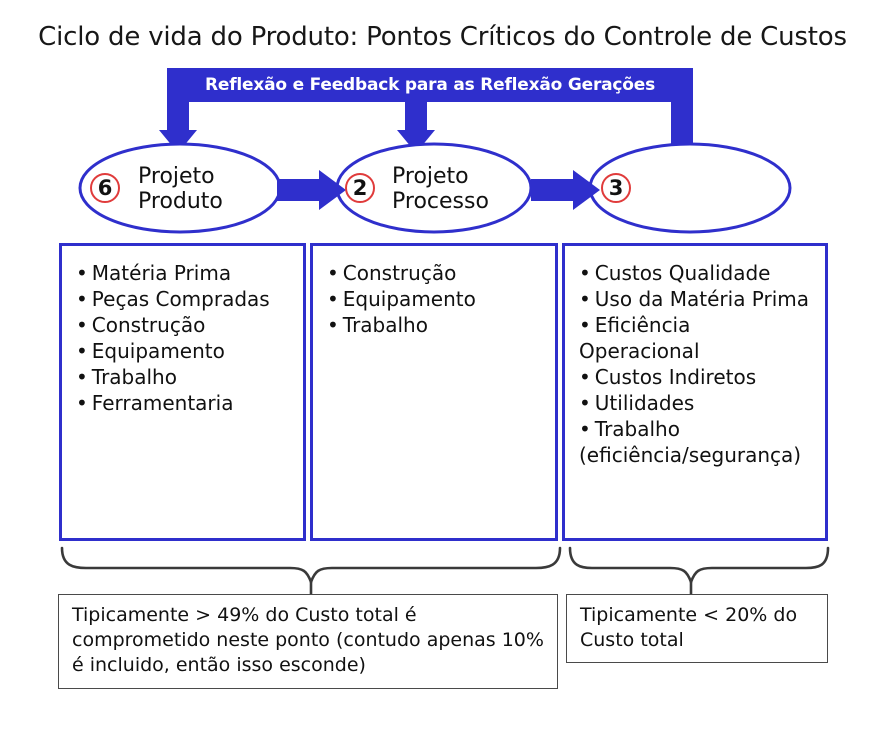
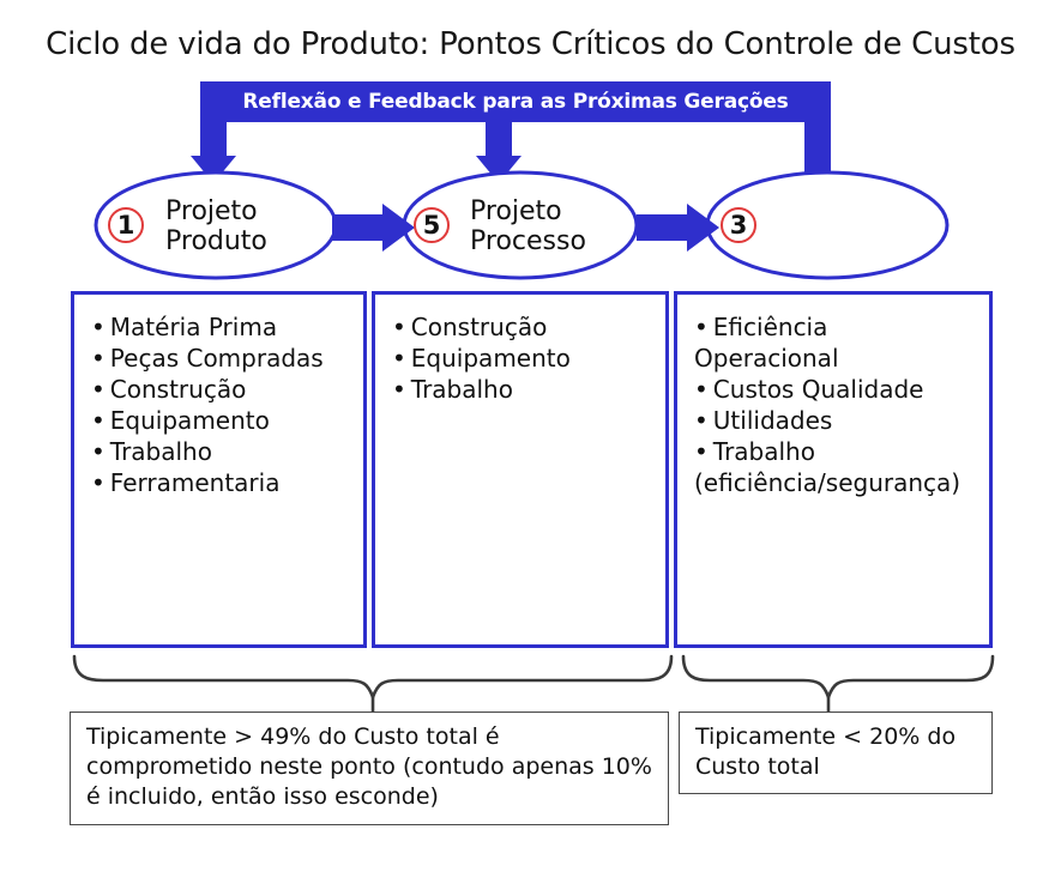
  Ciclo de vida do Produto: Pontos Críticos do Controle de Custos
- Reflexão e Feedback para as Reflexão Gerações
+ Reflexão e Feedback para as Próximas Gerações
- 6
+ 1
  Projeto
  Produto
- 2
+ 5
  Projeto
  Processo
  3
  • Matéria Prima
  • Peças Compradas
  • Construção
  • Equipamento
  • Trabalho
  • Ferramentaria
  • Construção
  • Equipamento
  • Trabalho
- • Custos Qualidade
+ • Eficiência Operacional
- • Uso da Matéria Prima
- • Eficiência Operacional
+ • Custos Qualidade
- • Custos Indiretos
  • Utilidades
  • Trabalho (eficiência/segurança)
  Tipicamente > 49% do Custo total é comprometido neste ponto (contudo apenas 10% é incluido, então isso esconde)
  Tipicamente < 20% do Custo total
